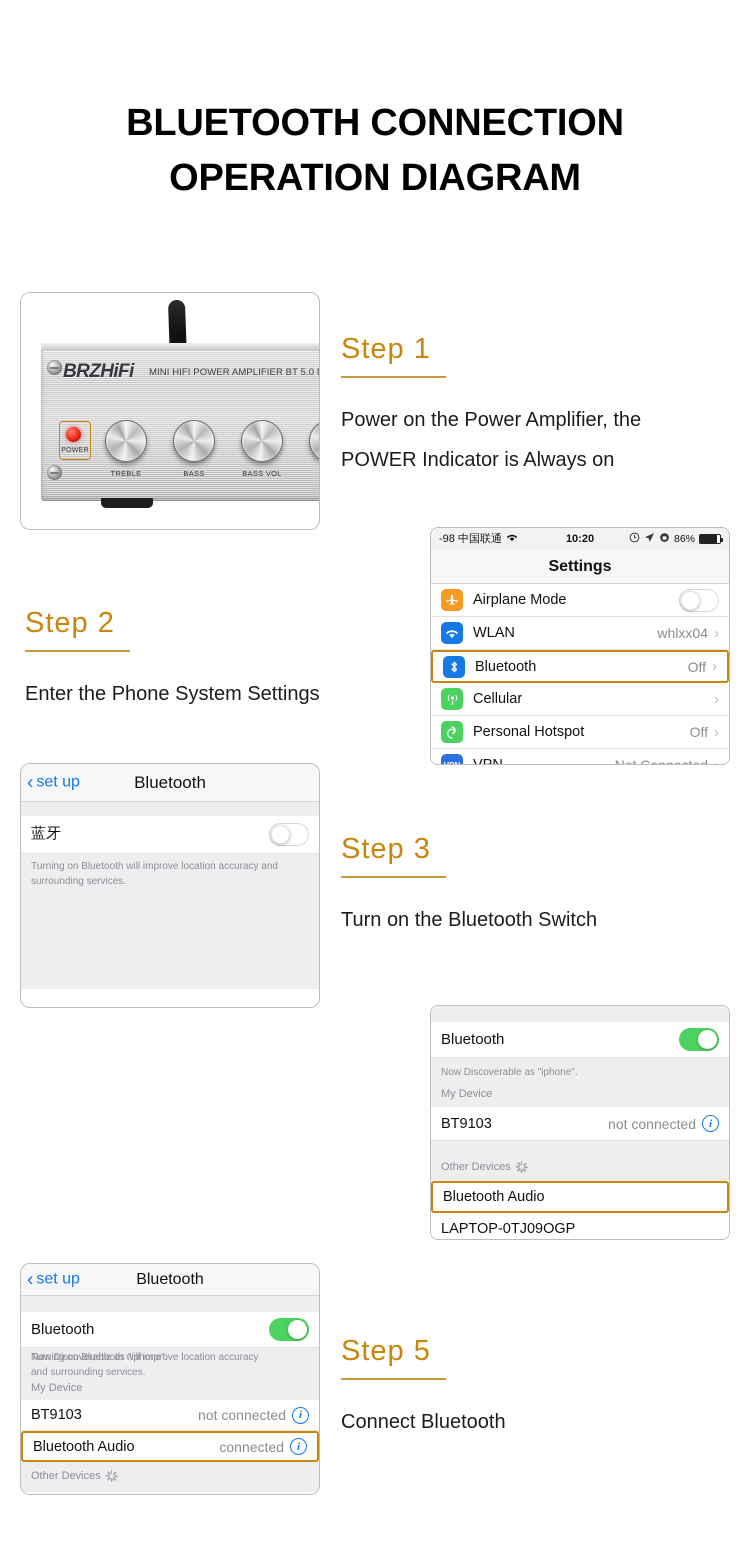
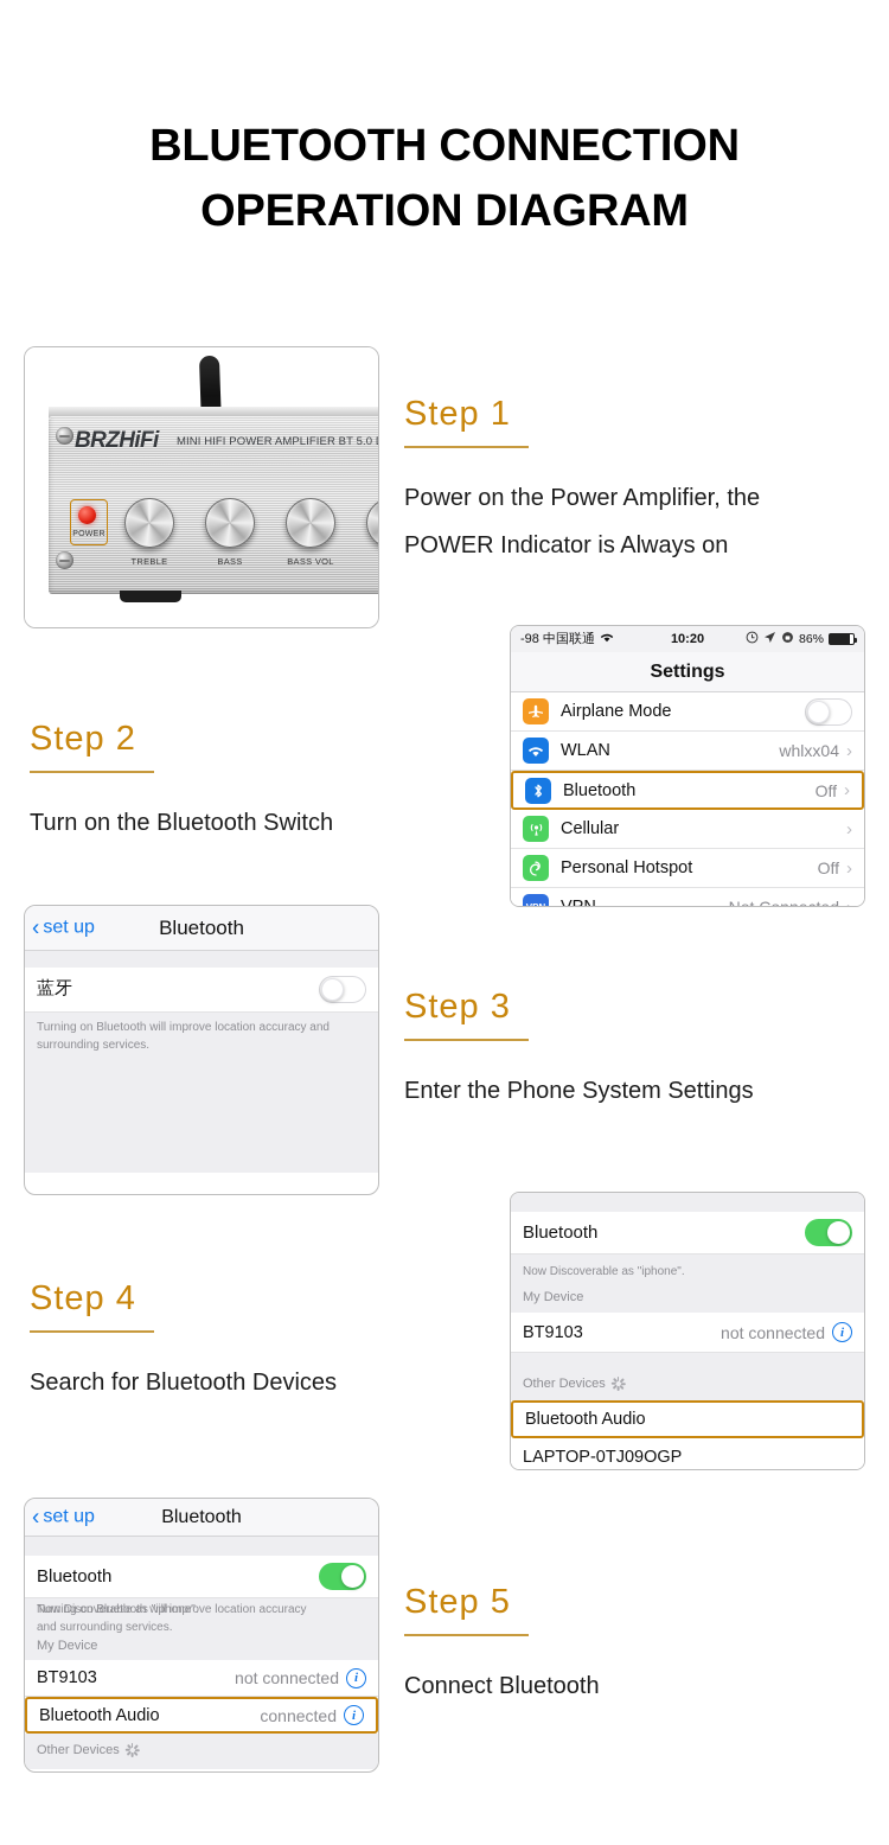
  BLUETOOTH CONNECTION
  OPERATION DIAGRAM
  BRZHiFi
  MINI HIFI POWER AMPLIFIER BT 5.0
  TREBLE
  BASS
  BASS VOL
  Step 1
  Power on the Power Amplifier, the
  POWER Indicator is Always on
  Step 2
- Enter the Phone System Settings
+ Turn on the Bluetooth Switch
  -98 中国联通
  10:20
  86%
  Settings
  Airplane Mode
  WLAN
  whlxx04
  ›
  Bluetooth
  Off
  ›
  Cellular
  ›
  Personal Hotspot
  Off
  ›
  ‹
  set up
  Bluetooth
  蓝牙
  Turning on Bluetooth will improve location accuracy and surrounding services.
  Step 3
- Turn on the Bluetooth Switch
+ Enter the Phone System Settings
+ Step 4
+ Search for Bluetooth Devices
  Bluetooth
  Now Discoverable as "iphone".
  My Device
  BT9103
  not connected
  i
  Other Devices
  Bluetooth Audio
  LAPTOP-0TJ09OGP
  ‹
  set up
  Bluetooth
  Bluetooth
  Turning on Bluetooth will improve location accuracy
  Now Discoverable as "iphone".
  and surrounding services.
  My Device
  BT9103
  not connected
  i
  Bluetooth Audio
  connected
  i
  Other Devices
  Step 5
  Connect Bluetooth
